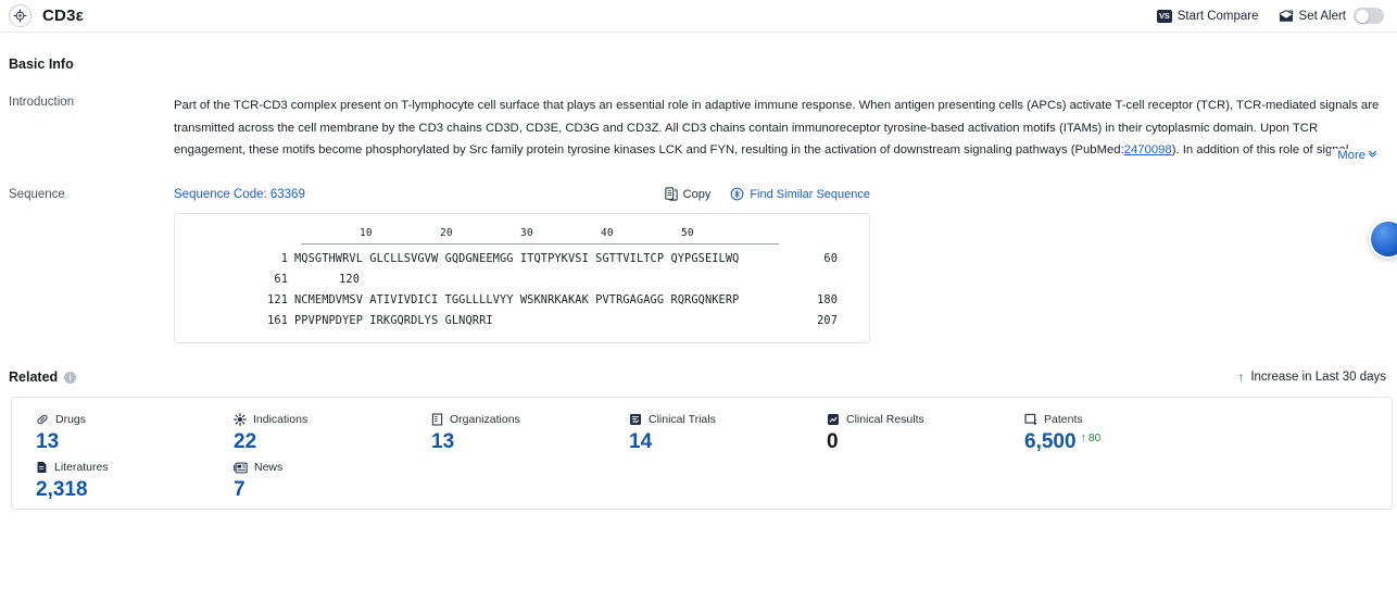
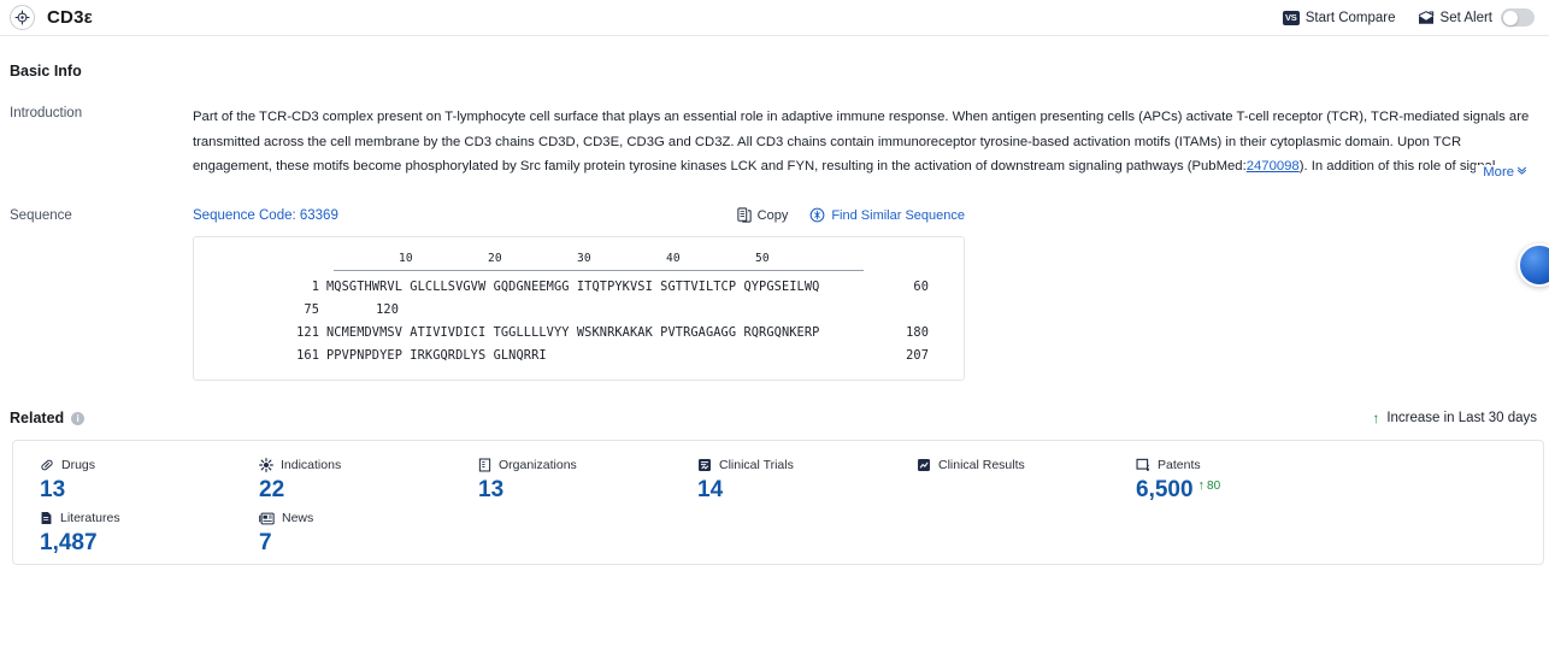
  CD3ε
  VS
  Start Compare
  Set Alert
  Basic Info
  Introduction
  Part of the TCR-CD3 complex present on T-lymphocyte cell surface that plays an essential role in adaptive immune response. When antigen presenting cells (APCs) activate T-cell receptor (TCR), TCR-mediated signals are transmitted across the cell membrane by the CD3 chains CD3D, CD3E, CD3G and CD3Z. All CD3 chains contain immunoreceptor tyrosine-based activation motifs (ITAMs) in their cytoplasmic domain. Upon TCR engagement, these motifs become phosphorylated by Src family protein tyrosine kinases LCK and FYN, resulting in the activation of downstream signaling pathways (PubMed:2470098). In addition of this role of sig
  More
  Sequence
  Sequence Code: 63369
  Copy
  Find Similar Sequence
  10
  20
  30
  40
  50
  1
  MQSGTHWRVL GLCLLSVGVW GQDGNEEMGG ITQTPYKVSI SGTTVILTCP QYPGSEILWQ
  60
- 61
+ 75
  120
  121
  NCMEMDVMSV ATIVIVDICI TGGLLLLVYY WSKNRKAKAK PVTRGAGAGG RQRGQNKERP
  180
  161
  PPVPNPDYEP IRKGQRDLYS GLNQRRI
  207
  Related
  i
  ↑
  Increase in Last 30 days
  Drugs
  13
  Indications
  22
  Organizations
  13
  Clinical Trials
  14
  Clinical Results
- 0
  Patents
  6,500
  ↑
  80
  Literatures
- 2,318
+ 1,487
  News
  7
